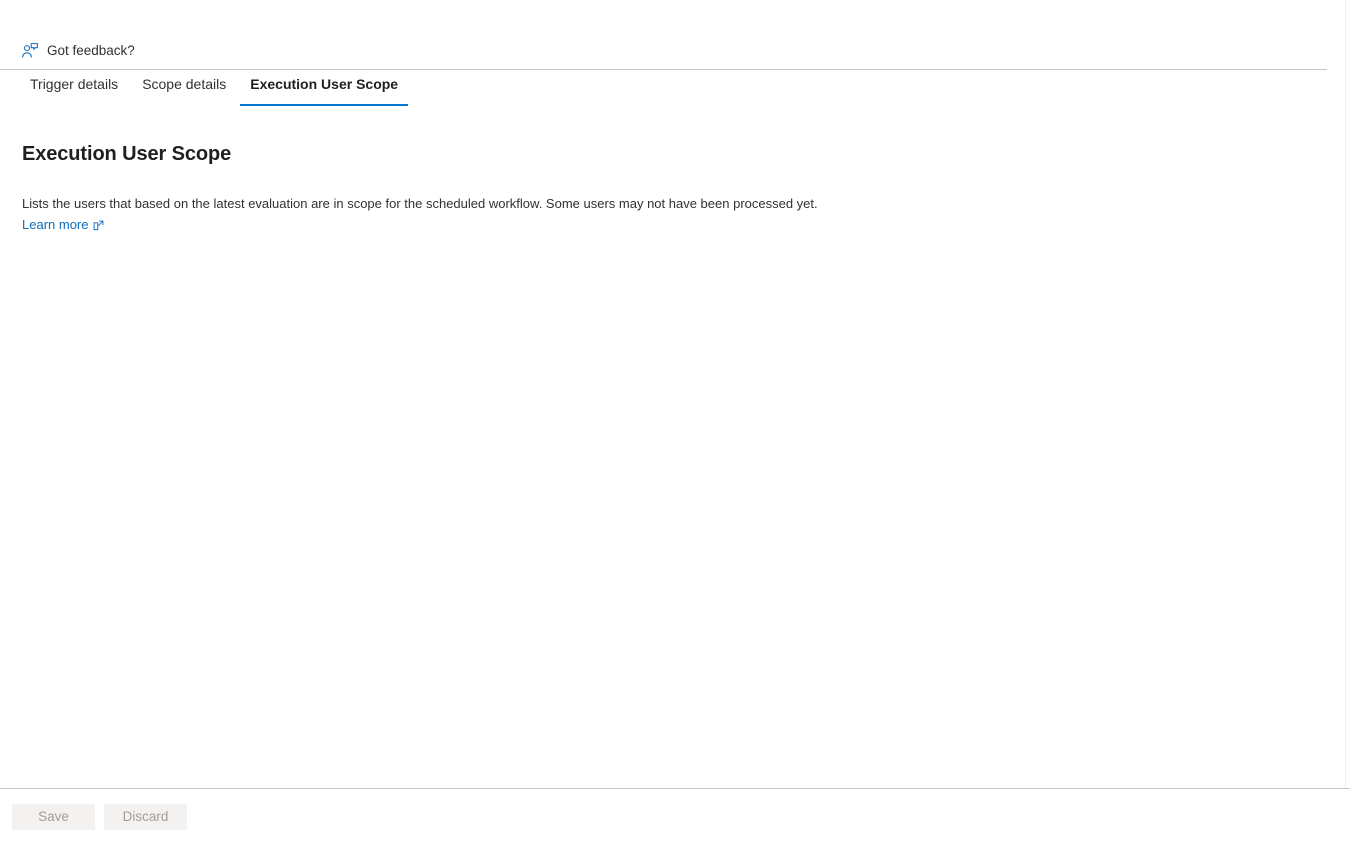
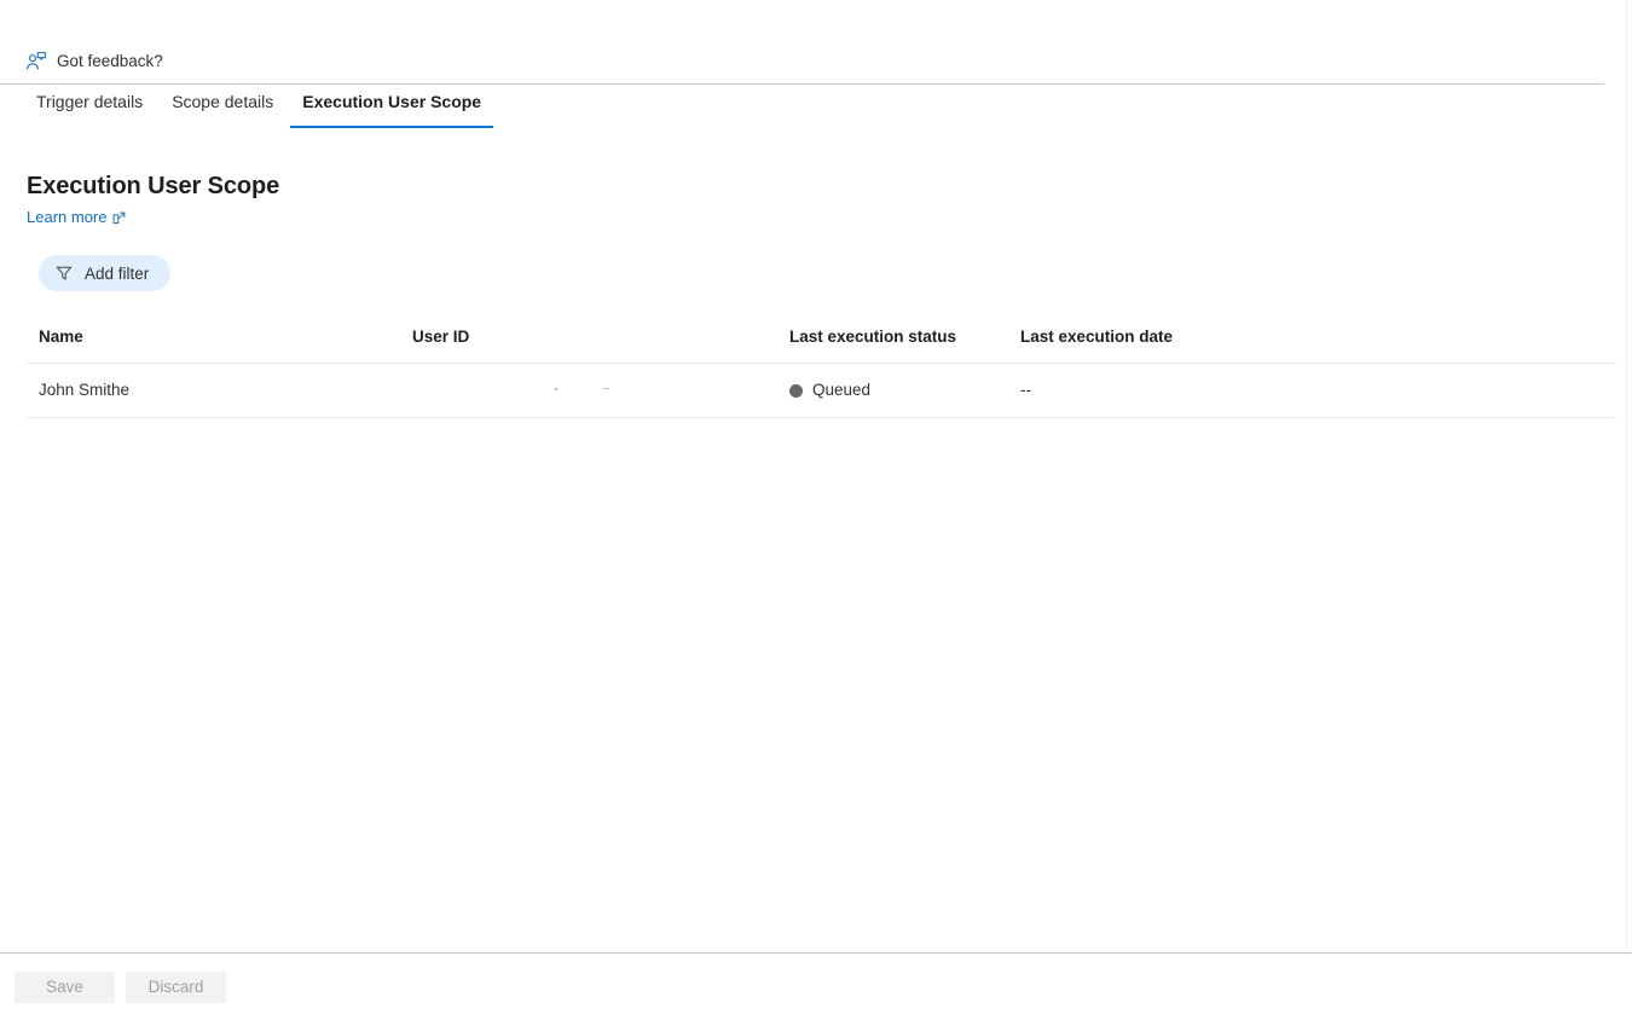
  Got feedback?
  Trigger details
  Scope details
  Execution User Scope
  Execution User Scope
- Lists the users that based on the latest evaluation are in scope for the scheduled workflow. Some users may not have been processed yet.
  Learn more
+ Add filter
+ Name	User ID	Last execution status	Last execution date
+ John Smithe		Queued	--
  Save
  Discard
